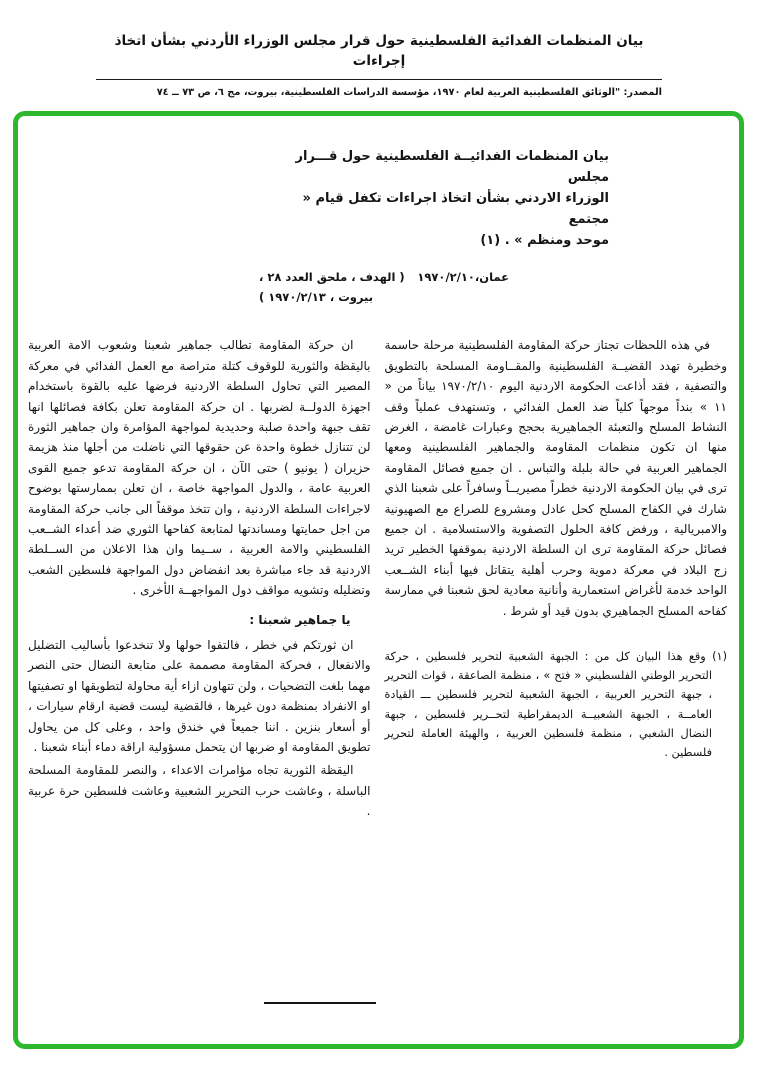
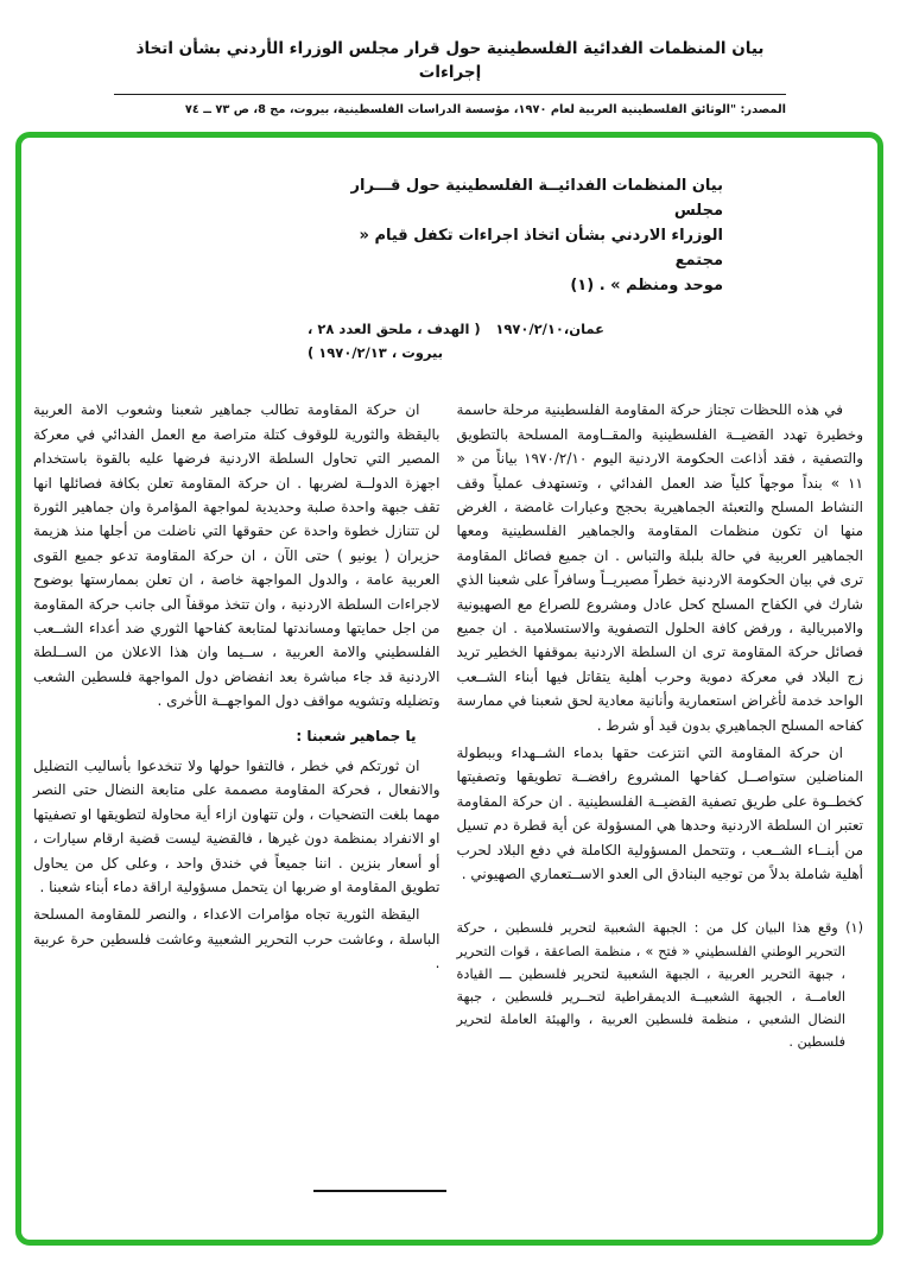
  بيان المنظمات الفدائية الفلسطينية حول قرار مجلس الوزراء الأردني بشأن اتخاذ إجراءات
- المصدر: "الوثائق الفلسطينية العربية لعام ١٩٧٠، مؤسسة الدراسات الفلسطينية، بيروت، مج ٦، ص ٧٣ ــ ٧٤
+ المصدر: "الوثائق الفلسطينية العربية لعام ١٩٧٠، مؤسسة الدراسات الفلسطينية، بيروت، مج 8، ص ٧٣ ــ ٧٤
  بيان المنظمات الفدائيــة الفلسطينية حول قـــرار مجلس
  الوزراء الاردني بشأن اتخاذ اجراءات تكفل قيام « مجتمع
  موحد ومنظم » . (١)
  عمان،١٩٧٠/٢/١٠
  ( الهدف ، ملحق العدد ٢٨ ،
  بيروت ، ١٩٧٠/٢/١٣ )
  في هذه اللحظات تجتاز حركة المقاومة الفلسطينية مرحلة حاسمة وخطيرة تهدد القضيــة الفلسطينية والمقــاومة المسلحة بالتطويق والتصفية ، فقد أذاعت الحكومة الاردنية اليوم ١٩٧٠/٢/١٠ بياناً من « ١١ » بنداً موجهاً كلياً ضد العمل الفدائي ، وتستهدف عملياً وقف النشاط المسلح والتعبئة الجماهيرية بحجج وعبارات غامضة ، الغرض منها ان تكون منظمات المقاومة والجماهير الفلسطينية ومعها الجماهير العربية في حالة بلبلة والتباس . ان جميع فصائل المقاومة ترى في بيان الحكومة الاردنية خطراً مصيريــاً وسافراً على شعبنا الذي شارك في الكفاح المسلح كحل عادل ومشروع للصراع مع الصهيونية والامبريالية ، ورفض كافة الحلول التصفوية والاستسلامية . ان جميع فصائل حركة المقاومة ترى ان السلطة الاردنية بموقفها الخطير تريد زج البلاد في معركة دموية وحرب أهلية يتقاتل فيها أبناء الشــعب الواحد خدمة لأغراض استعمارية وأنانية معادية لحق شعبنا في ممارسة كفاحه المسلح الجماهيري بدون قيد أو شرط .
+ ان حركة المقاومة التي انتزعت حقها بدماء الشــهداء وببطولة المناضلين ستواصــل كفاحها المشروع رافضــة تطويقها وتصفيتها كخطــوة على طريق تصفية القضيــة الفلسطينية . ان حركة المقاومة تعتبر ان السلطة الاردنية وحدها هي المسؤولة عن أية قطرة دم تسيل من أبنــاء الشــعب ، وتتحمل المسؤولية الكاملة في دفع البلاد لحرب أهلية شاملة بدلاً من توجيه البنادق الى العدو الاســتعماري الصهيوني .
  (١) وقع هذا البيان كل من : الجبهة الشعبية لتحرير فلسطين ، حركة التحرير الوطني الفلسطيني « فتح » ، منظمة الصاعقة ، قوات التحرير ، جبهة التحرير العربية ، الجبهة الشعبية لتحرير فلسطين ـــ القيادة العامــة ، الجبهة الشعبيــة الديمقراطية لتحــرير فلسطين ، جبهة النضال الشعبي ، منظمة فلسطين العربية ، والهيئة العاملة لتحرير فلسطين .
  ان حركة المقاومة تطالب جماهير شعبنا وشعوب الامة العربية باليقظة والثورية للوقوف كتلة متراصة مع العمل الفدائي في معركة المصير التي تحاول السلطة الاردنية فرضها عليه بالقوة باستخدام اجهزة الدولــة لضربها . ان حركة المقاومة تعلن بكافة فصائلها انها تقف جبهة واحدة صلبة وحديدية لمواجهة المؤامرة وان جماهير الثورة لن تتنازل خطوة واحدة عن حقوقها التي ناضلت من أجلها منذ هزيمة حزيران ( يونيو ) حتى الآن ، ان حركة المقاومة تدعو جميع القوى العربية عامة ، والدول المواجهة خاصة ، ان تعلن بممارستها بوضوح لاجراءات السلطة الاردنية ، وان تتخذ موقفاً الى جانب حركة المقاومة من اجل حمايتها ومساندتها لمتابعة كفاحها الثوري ضد أعداء الشــعب الفلسطيني والامة العربية ، ســيما وان هذا الاعلان من الســلطة الاردنية قد جاء مباشرة بعد انفضاض دول المواجهة فلسطين الشعب وتضليله وتشويه مواقف دول المواجهــة الأخرى .
  يا جماهير شعبنا :
  ان ثورتكم في خطر ، فالتفوا حولها ولا تنخدعوا بأساليب التضليل والانفعال ، فحركة المقاومة مصممة على متابعة النضال حتى النصر مهما بلغت التضحيات ، ولن تتهاون ازاء أية محاولة لتطويقها او تصفيتها او الانفراد بمنظمة دون غيرها ، فالقضية ليست قضية ارقام سيارات ، أو أسعار بنزين . اننا جميعاً في خندق واحد ، وعلى كل من يحاول تطويق المقاومة او ضربها ان يتحمل مسؤولية اراقة دماء أبناء شعبنا .
  اليقظة الثورية تجاه مؤامرات الاعداء ، والنصر للمقاومة المسلحة الباسلة ، وعاشت حرب التحرير الشعبية وعاشت فلسطين حرة عربية .
